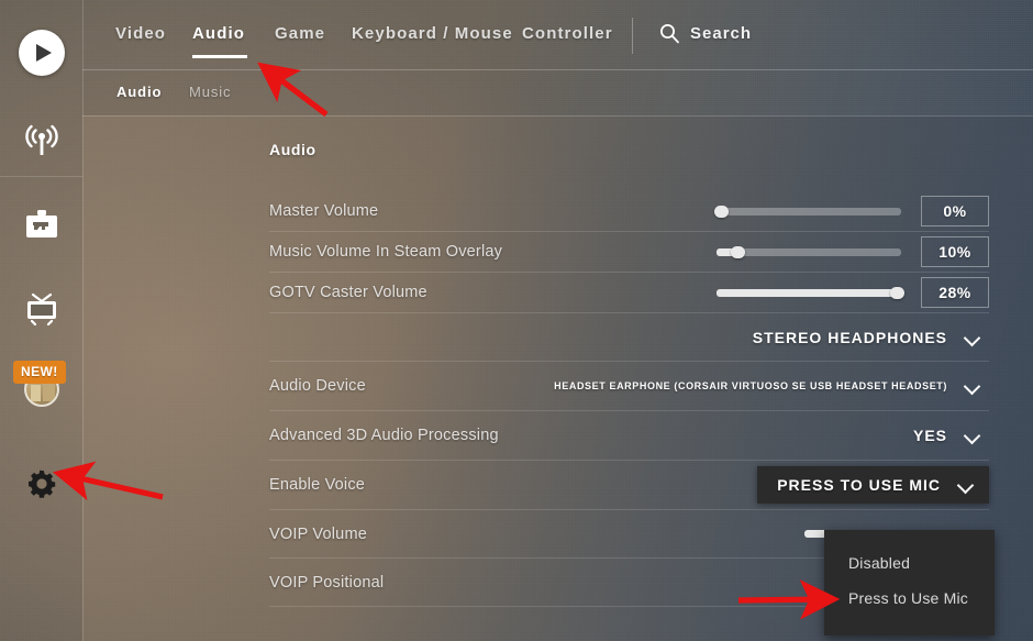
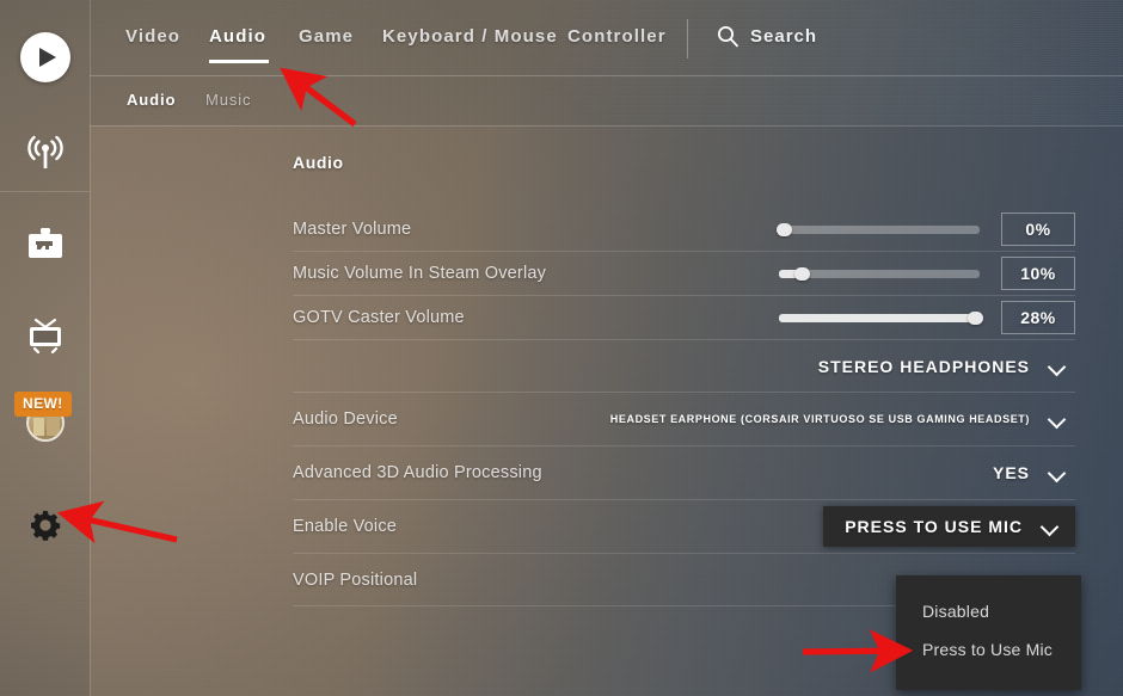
  NEW!
  Video
  Audio
  Game
  Keyboard / Mouse
  Controller
  Search
  Audio
  Music
  Audio
  Master Volume
  0%
  Music Volume In Steam Overlay
  10%
  GOTV Caster Volume
  28%
  STEREO HEADPHONES
  Audio Device
- HEADSET EARPHONE (CORSAIR VIRTUOSO SE USB HEADSET HEADSET)
+ HEADSET EARPHONE (CORSAIR VIRTUOSO SE USB GAMING HEADSET)
  Advanced 3D Audio Processing
  YES
  Enable Voice
  PRESS TO USE MIC
- VOIP Volume
  VOIP Positional
  Disabled
  Press to Use Mic
